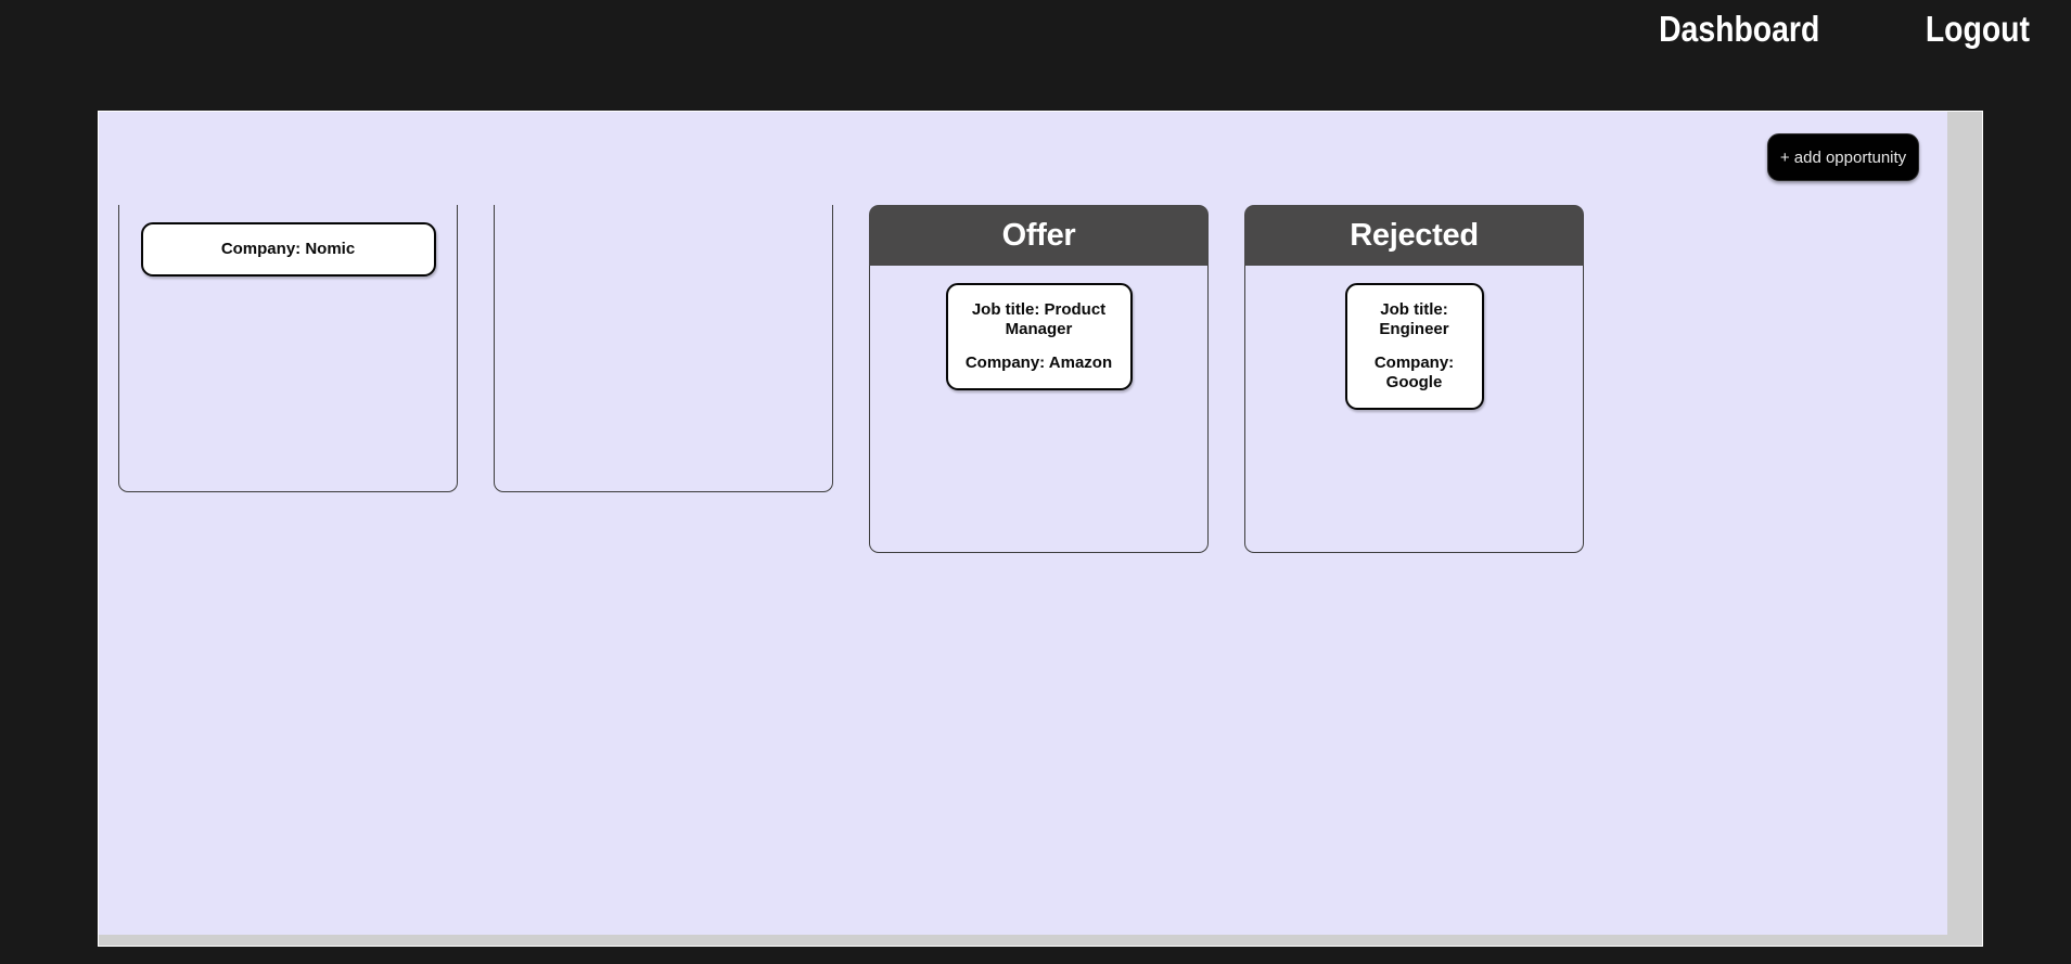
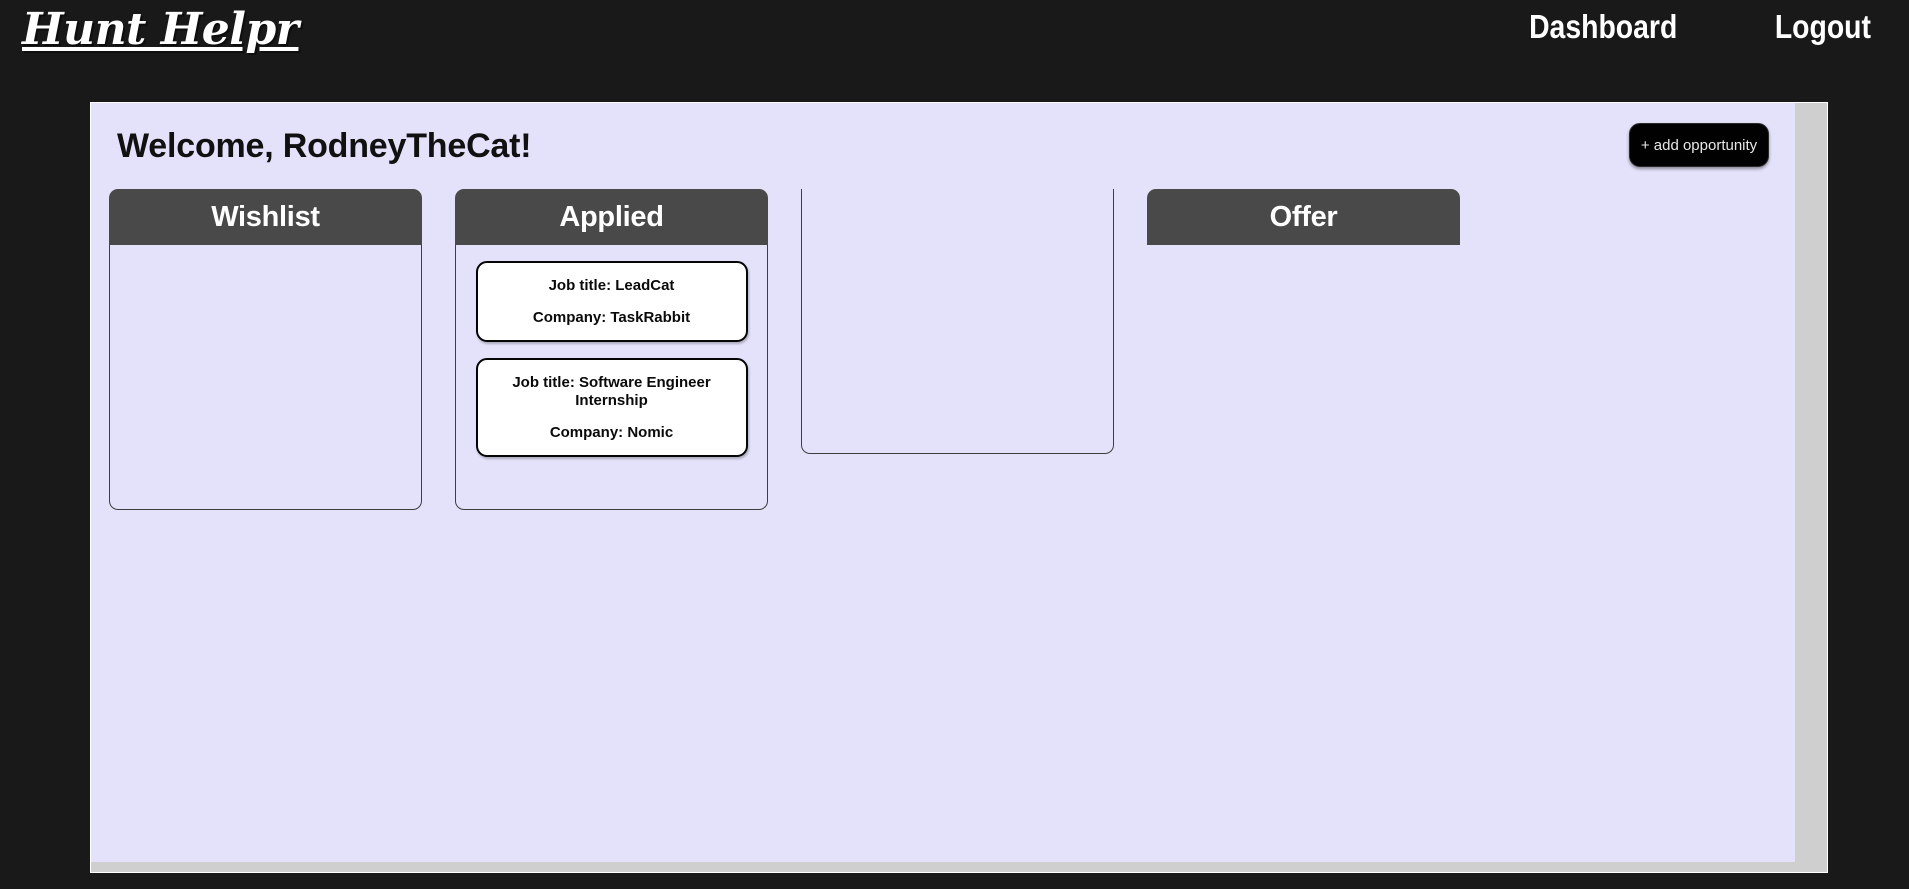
+ Hunt Helpr
  Dashboard
  Logout
+ Welcome, RodneyTheCat!
  + add opportunity
+ Wishlist
+ Applied
+ Job title: LeadCat
+ Company: TaskRabbit
+ Job title: Software Engineer Internship
  Company: Nomic
  Offer
- Job title: Product Manager
- Company: Amazon
- Rejected
- Job title: Engineer
- Company: Google
